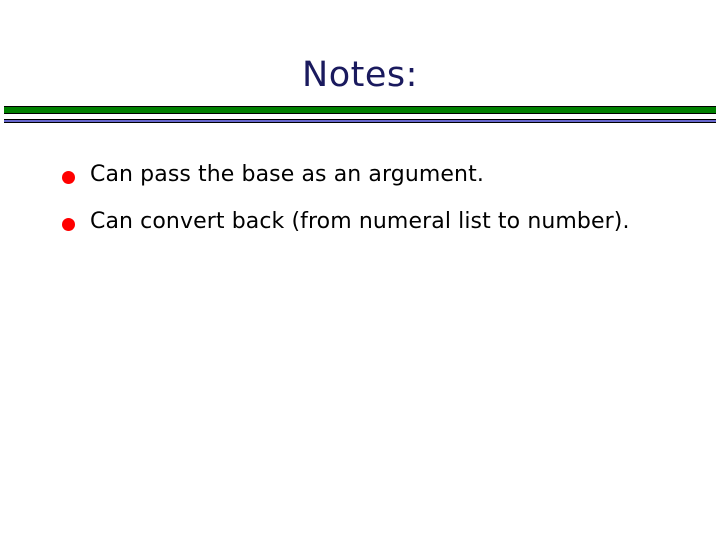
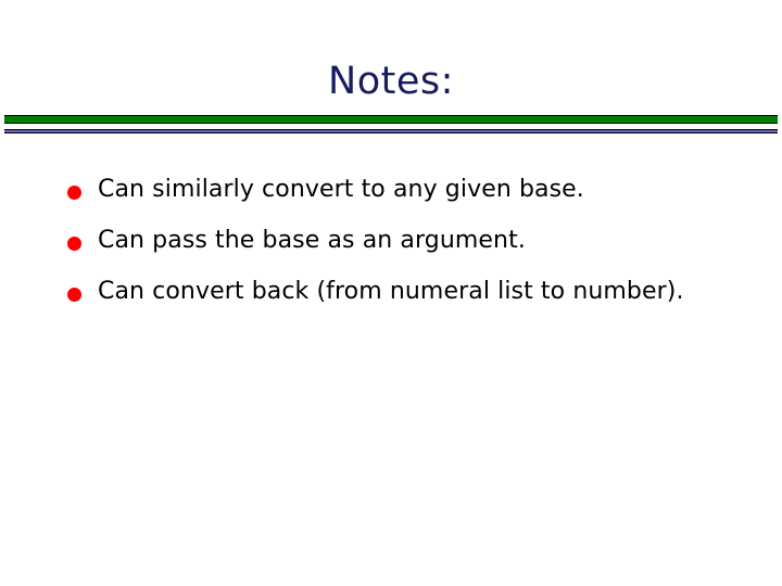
  Notes:
+ Can similarly convert to any given base.
  Can pass the base as an argument.
  Can convert back (from numeral list to number).
